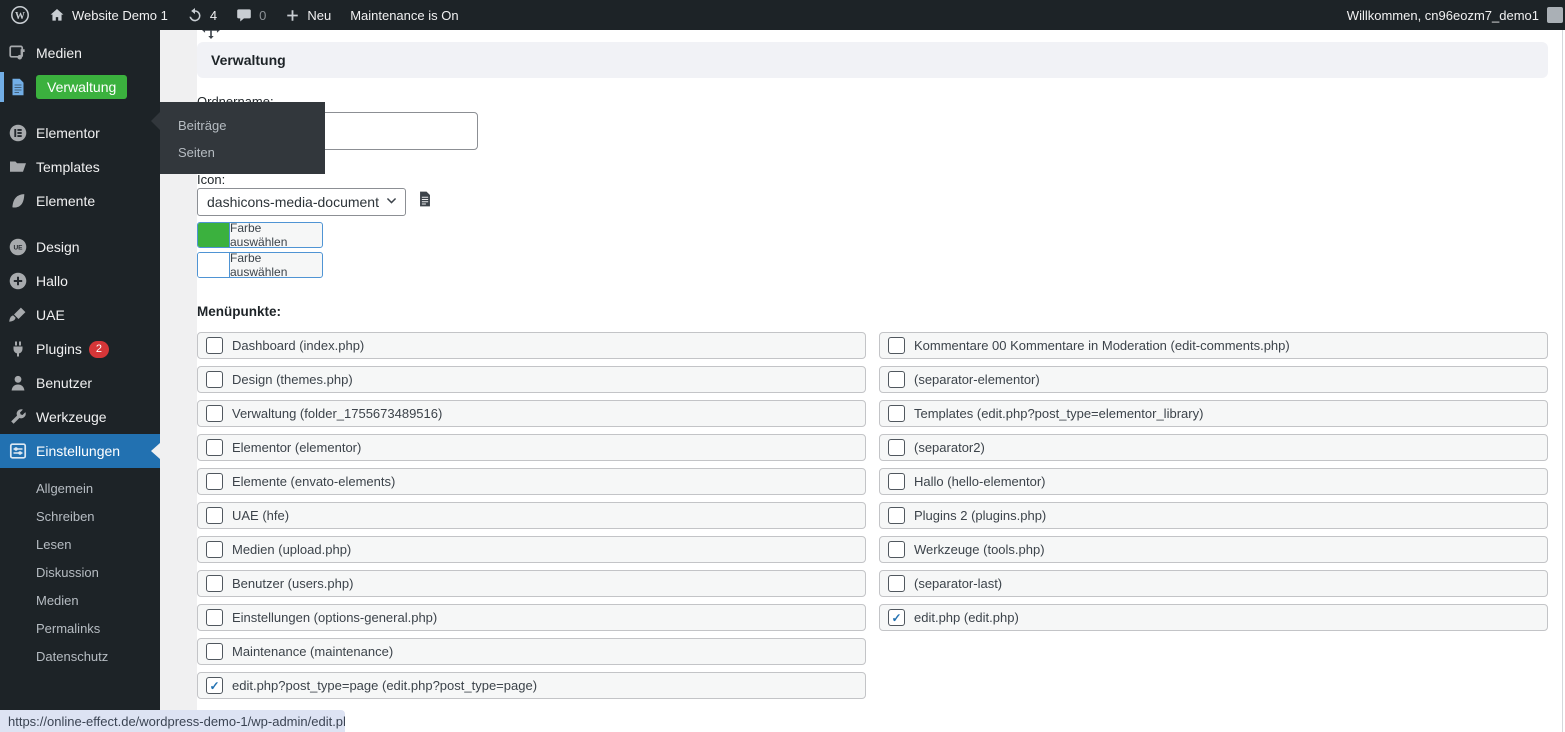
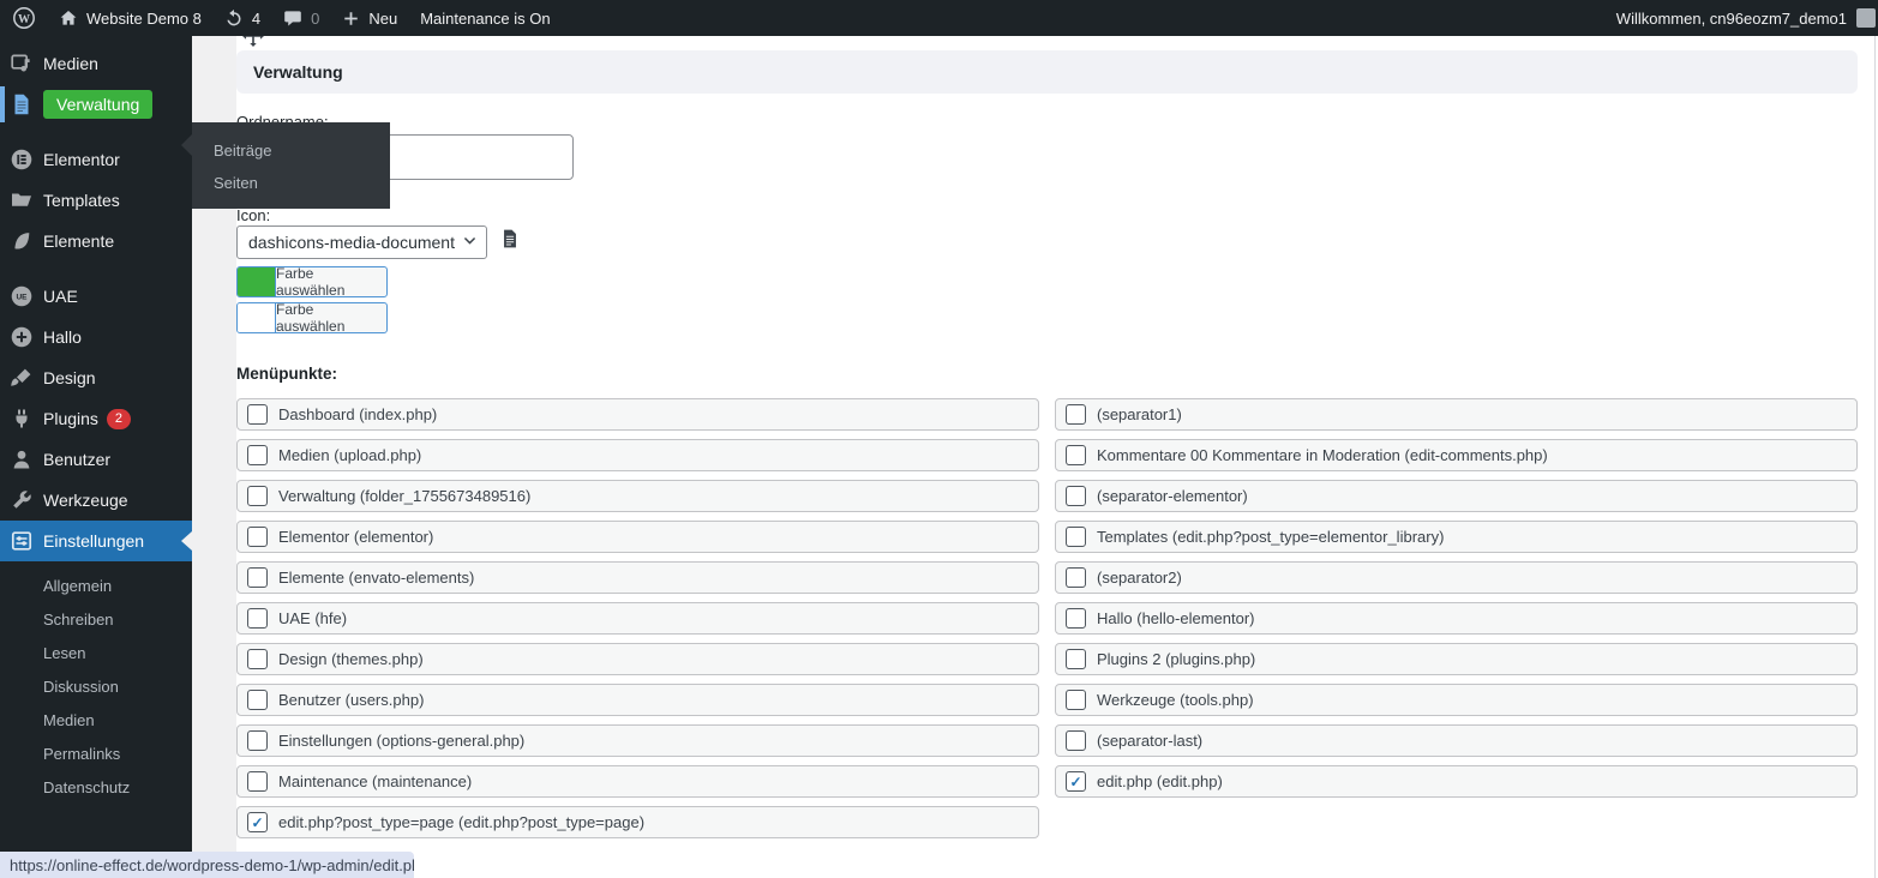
  W
- Website Demo 1
+ Website Demo 8
  4
  0
  Neu
  Maintenance is On
  Willkommen, cn96eozm7_demo1
  Medien
  Verwaltung
  Elementor
  Templates
  Elemente
- Design
+ UAE
  Hallo
- UAE
+ Design
  Plugins
  2
  Benutzer
  Werkzeuge
  Einstellungen
  Allgemein
  Schreiben
  Lesen
  Diskussion
  Medien
  Permalinks
  Datenschutz
  Beiträge
  Seiten
  Verwaltung
  Icon:
  dashicons-media-document
  Farbe auswählen
  Farbe auswählen
  Menüpunkte:
  Dashboard (index.php)
- Design (themes.php)
+ Medien (upload.php)
  Verwaltung (folder_1755673489516)
  Elementor (elementor)
  Elemente (envato-elements)
  UAE (hfe)
- Medien (upload.php)
+ Design (themes.php)
  Benutzer (users.php)
  Einstellungen (options-general.php)
  Maintenance (maintenance)
  ✓
  edit.php?post_type=page (edit.php?post_type=page)
+ (separator1)
  Kommentare 00 Kommentare in Moderation (edit-comments.php)
  (separator-elementor)
  Templates (edit.php?post_type=elementor_library)
  (separator2)
  Hallo (hello-elementor)
  Plugins 2 (plugins.php)
  Werkzeuge (tools.php)
  (separator-last)
  ✓
  edit.php (edit.php)
  https://online-effect.de/wordpress-demo-1/wp-admin/edit.p
